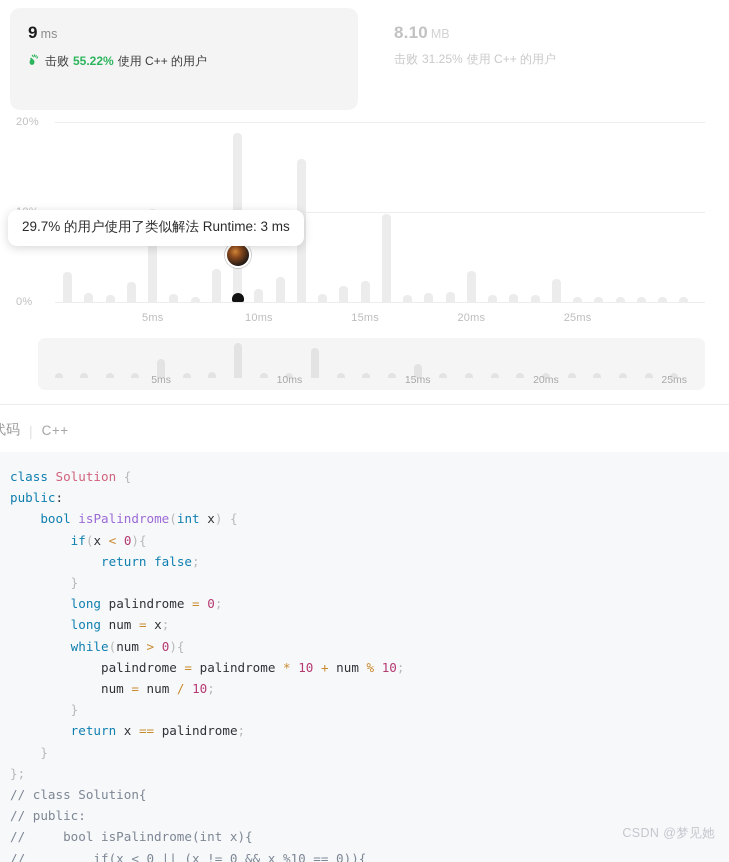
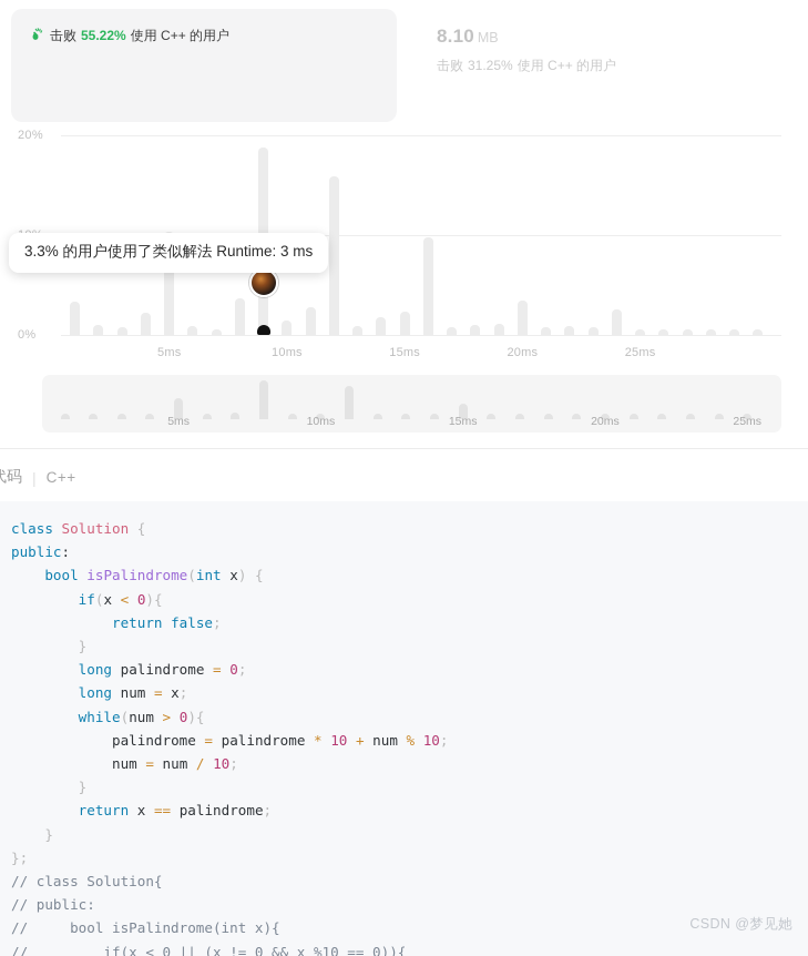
- 9 ms
  击败
  55.22%
  使用 C++ 的用户
  8.10 MB
  击败
  31.25%
  使用 C++ 的用户
  0%
  20%
  5ms
  10ms
  15ms
  20ms
  25ms
- 29.7% 的用户使用了类似解法 Runtime: 3 ms
+ 3.3% 的用户使用了类似解法 Runtime: 3 ms
  5ms
  10ms
  15ms
  20ms
  25ms
  |
  C++
  class Solution { public:
  bool isPalindrome(int x) { if(x < 0){ return false; } long palindrome = 0; long num = x; while(num > 0){ palindrome = palindrome * 10 + num % 10; num = num / 10; } return x == palindrome; } }; // class Solution{ // public: // bool isPalindrome(int x){ // if(x < 0 || (x != 0 && x %10 == 0)){
  CSDN @梦见她
